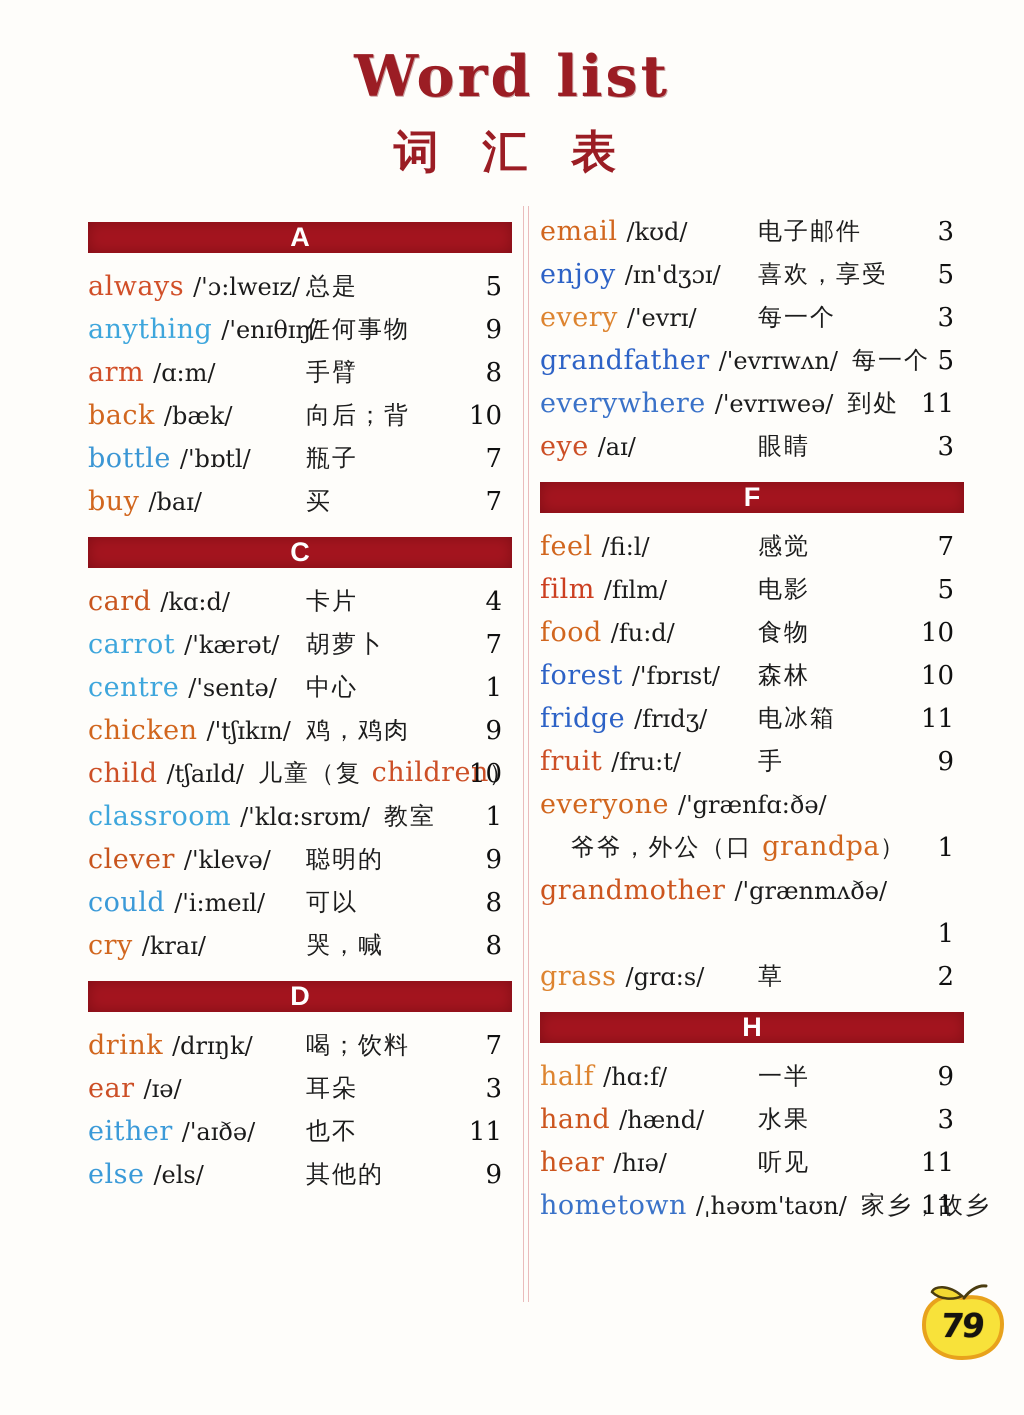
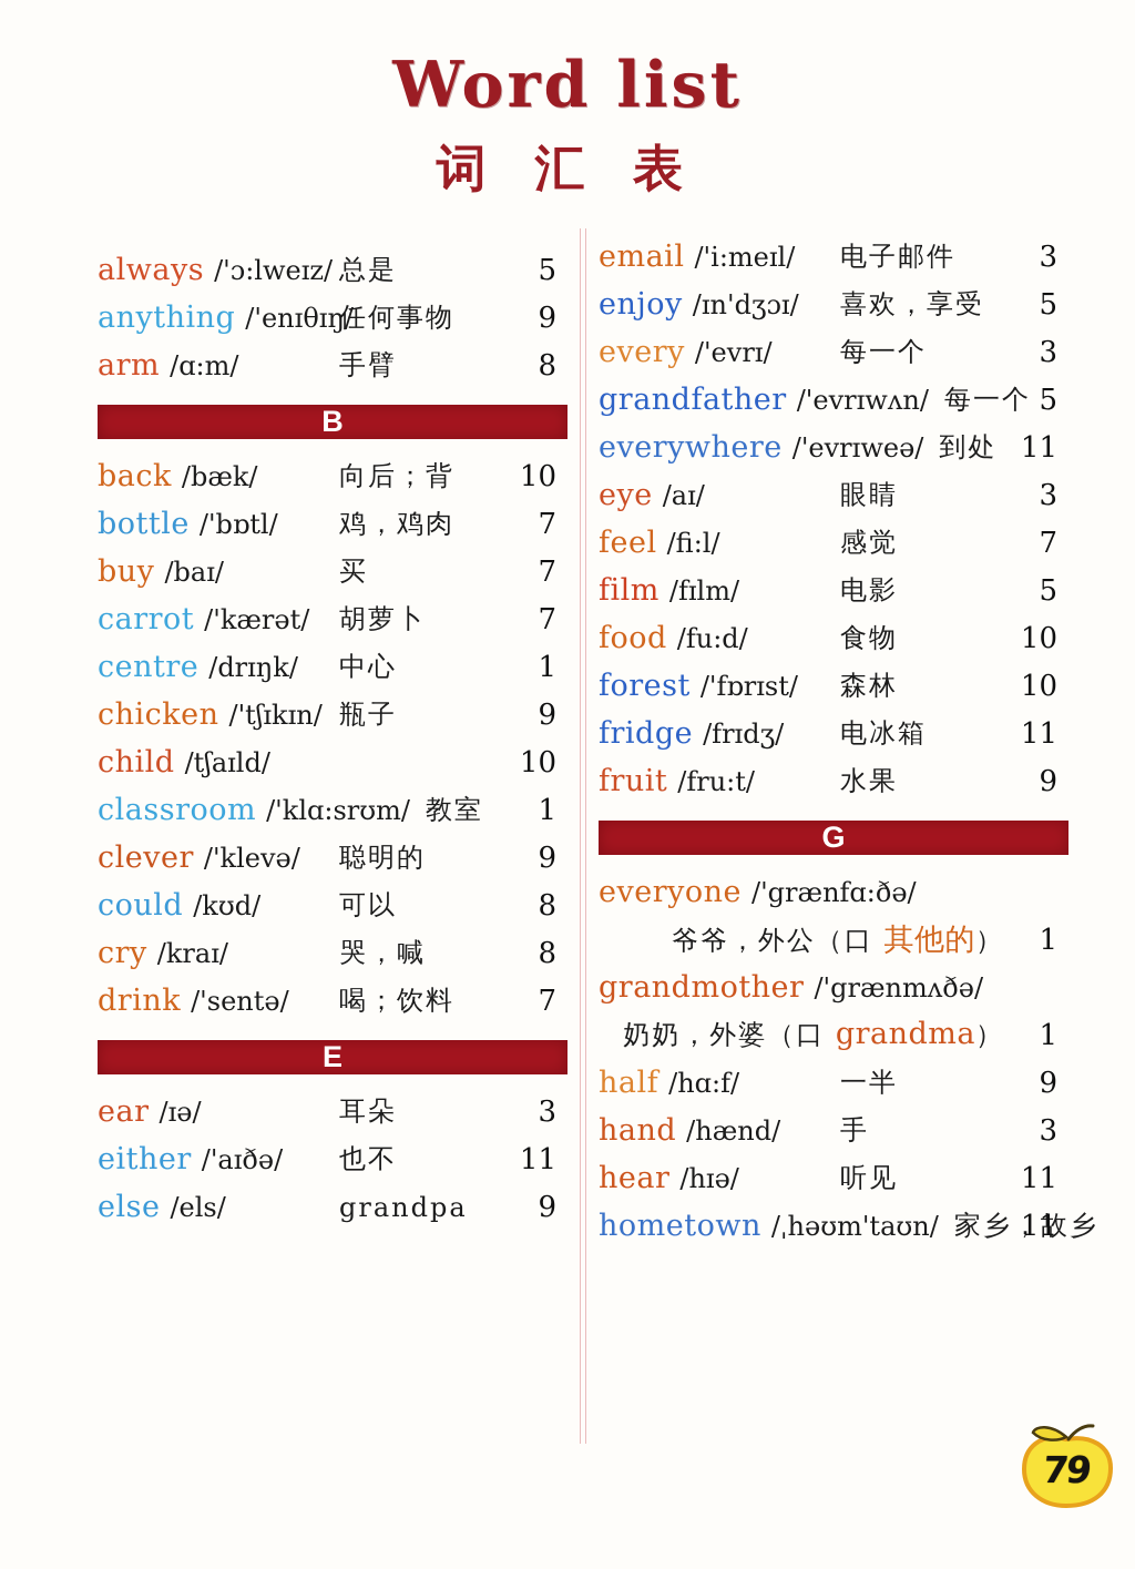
  Word list
  词 汇 表
- A
  always
  /'ɔ:lweɪz/
  总是
  5
  anything
  /'enɪθɪŋ/
  任何事物
  9
  arm
  /ɑ:m/
  手臂
  8
+ B
  back
  /bæk/
  向后；背
  10
  bottle
  /'bɒtl/
- 瓶子
+ 鸡，鸡肉
  7
  buy
  /baɪ/
  买
  7
- C
- card
- /kɑ:d/
- 卡片
- 4
  carrot
  /'kærət/
  胡萝卜
  7
  centre
- /'sentə/
+ /drɪŋk/
  中心
  1
  chicken
  /'tʃɪkɪn/
- 鸡，鸡肉
+ 瓶子
  9
  child
  /tʃaɪld/
- 儿童（复 children）
  10
  classroom
  /'klɑ:srʊm/
  教室
  1
  clever
  /'klevə/
  聪明的
  9
  could
- /'i:meɪl/
+ /kʊd/
  可以
  8
  cry
  /kraɪ/
  哭，喊
  8
- D
  drink
- /drɪŋk/
+ /'sentə/
  喝；饮料
  7
+ E
  ear
  /ɪə/
  耳朵
  3
  either
  /'aɪðə/
  也不
  11
  else
  /els/
- 其他的
+ grandpa
  9
  email
- /kʊd/
+ /'i:meɪl/
  电子邮件
  3
  enjoy
  /ɪn'dʒɔɪ/
  喜欢，享受
  5
  every
  /'evrɪ/
  每一个
  3
  grandfather
  /'evrɪwʌn/
  每一个
  5
  everywhere
  /'evrɪweə/
  到处
  11
  eye
  /aɪ/
  眼睛
  3
- F
  feel
  /fi:l/
  感觉
  7
  film
  /fɪlm/
  电影
  5
  food
  /fu:d/
  食物
  10
  forest
  /'fɒrɪst/
  森林
  10
  fridge
  /frɪdʒ/
  电冰箱
  11
  fruit
  /fru:t/
- 手
+ 水果
  9
+ G
  everyone
  /'grænfɑ:ðə/
- 爷爷，外公（口 grandpa）
+ 爷爷，外公（口 其他的）
  1
  grandmother
  /'grænmʌðə/
+ 奶奶，外婆（口 grandma）
  1
- grass
- /grɑ:s/
- 草
- 2
- H
  half
  /hɑ:f/
  一半
  9
  hand
  /hænd/
- 水果
+ 手
  3
  hear
  /hɪə/
  听见
  11
  hometown
  /ˌhəʊm'taʊn/
  家乡，故乡
  11
